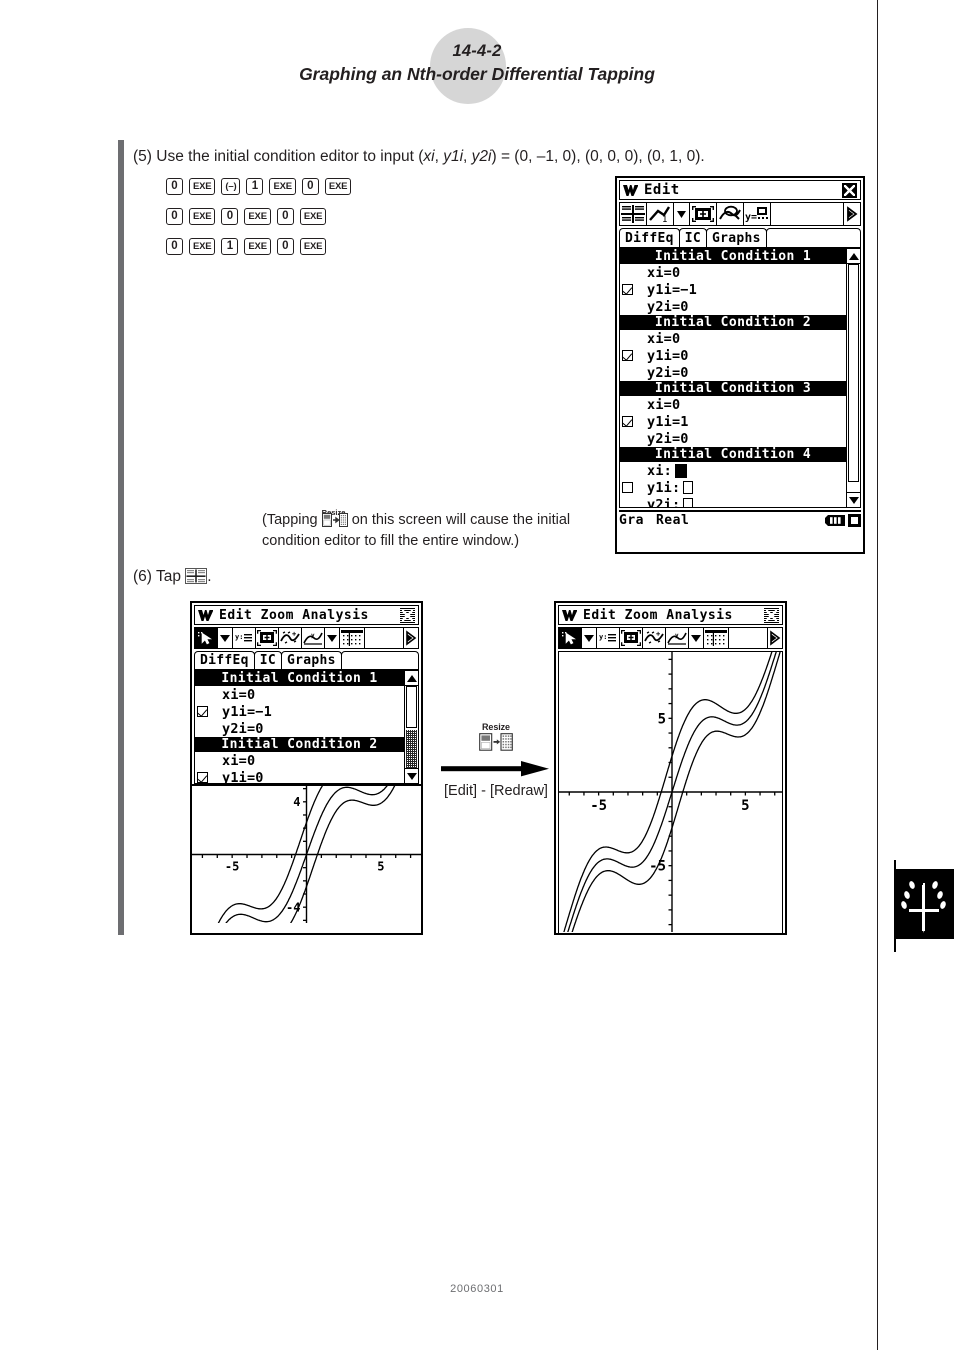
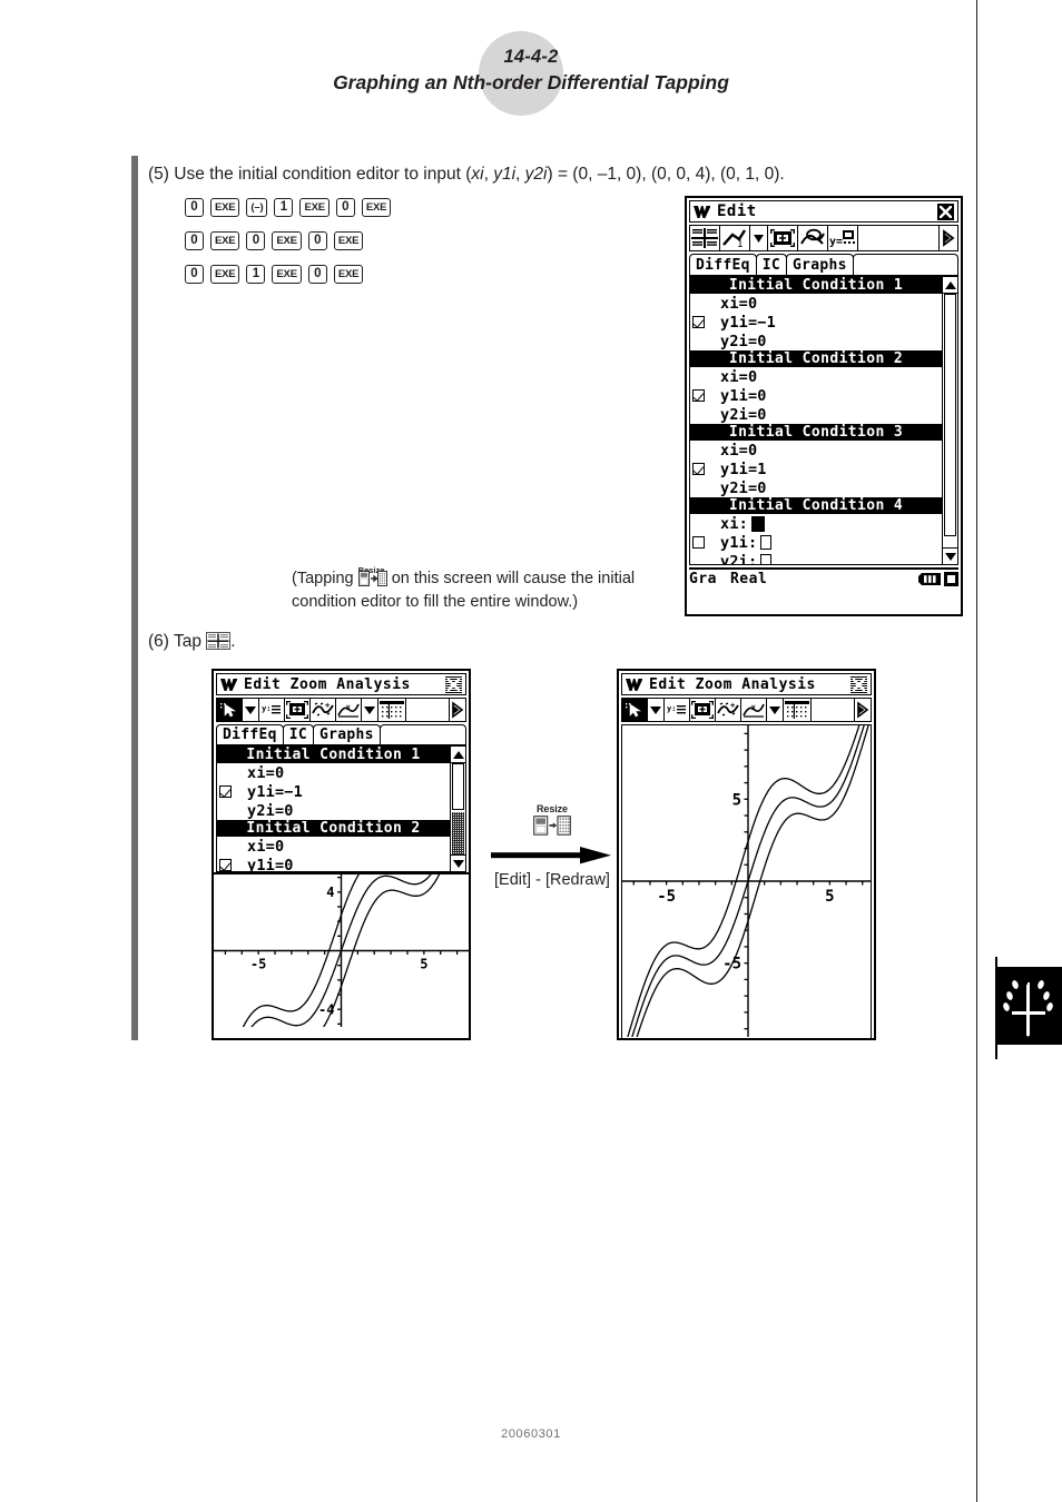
  14-4-2
  Graphing an Nth-order Differential Tapping
  20060301
- (5) Use the initial condition editor to input (xi, y1i, y2i) = (0, –1, 0), (0, 0, 0), (0, 1, 0).
+ (5) Use the initial condition editor to input (xi, y1i, y2i) = (0, –1, 0), (0, 0, 4), (0, 1, 0).
  0
  EXE
  (–)
  1
  EXE
  0
  EXE
  0
  EXE
  0
  EXE
  0
  EXE
  0
  EXE
  1
  EXE
  0
  EXE
  (Tapping
  Resize
  on this screen will cause the initial
  condition editor to fill the entire window.)
  (6) Tap .
  Edit
  1
  y=
  DiffEq
  IC
  Graphs
  Initial Condition 1
  xi=0
  y1i=−1
  y2i=0
  Initial Condition 2
  xi=0
  y1i=0
  y2i=0
  Initial Condition 3
  xi=0
  y1i=1
  y2i=0
  Initial Condition 4
  xi:
  y1i:
  y2i:
  Gra
  Real
  Edit Zoom Analysis
  y:
  +
  DiffEq
  IC
  Graphs
  Initial Condition 1
  xi=0
  y1i=−1
  y2i=0
  Initial Condition 2
  xi=0
  y1i=0
  -5
  5
  -4
  4
  Resize
  [Edit] - [Redraw]
  Edit Zoom Analysis
  y:
  +
  -5
  5
  -5
  5
